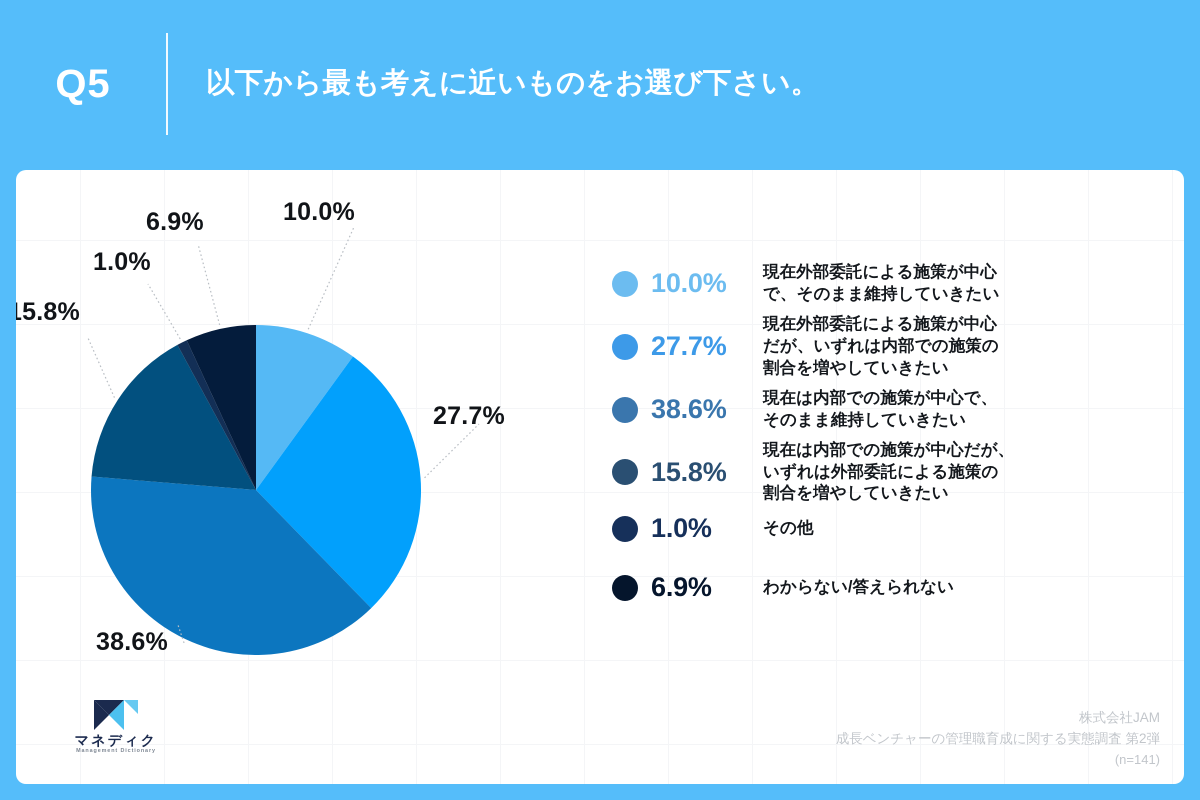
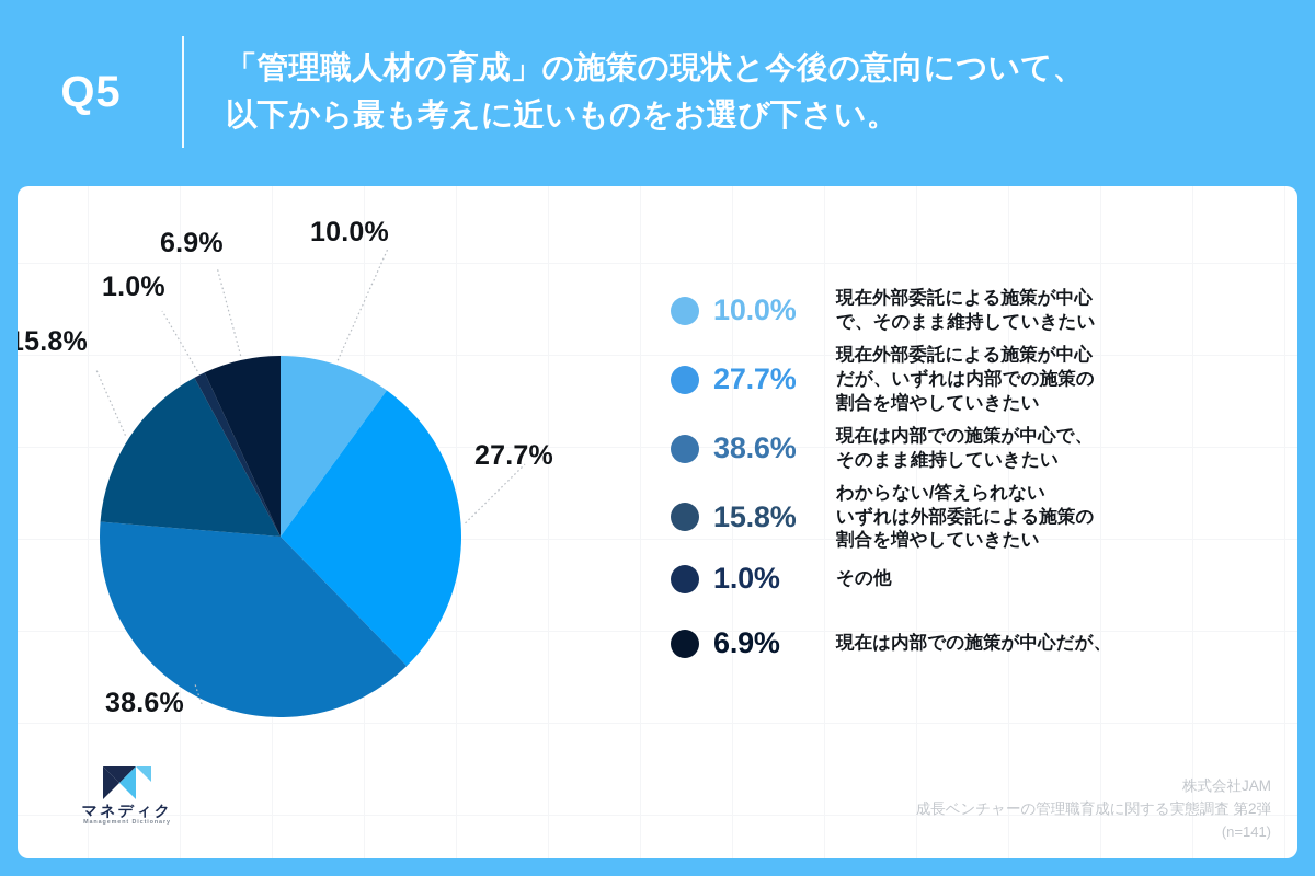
  Q5
+ 「管理職人材の育成」の施策の現状と今後の意向について、
  以下から最も考えに近いものをお選び下さい。
  10.0%
  27.7%
  38.6%
  15.8%
  1.0%
  6.9%
  10.0%
  現在外部委託による施策が中心
  で、そのまま維持していきたい
  27.7%
  現在外部委託による施策が中心
  だが、いずれは内部での施策の
  割合を増やしていきたい
  38.6%
  現在は内部での施策が中心で、
  そのまま維持していきたい
  15.8%
- 現在は内部での施策が中心だが、
+ わからない/答えられない
  いずれは外部委託による施策の
  割合を増やしていきたい
  1.0%
  その他
  6.9%
- わからない/答えられない
+ 現在は内部での施策が中心だが、
  マネディク
  株式会社JAM
  成長ベンチャーの管理職育成に関する実態調査 第2弾
  (n=141)
